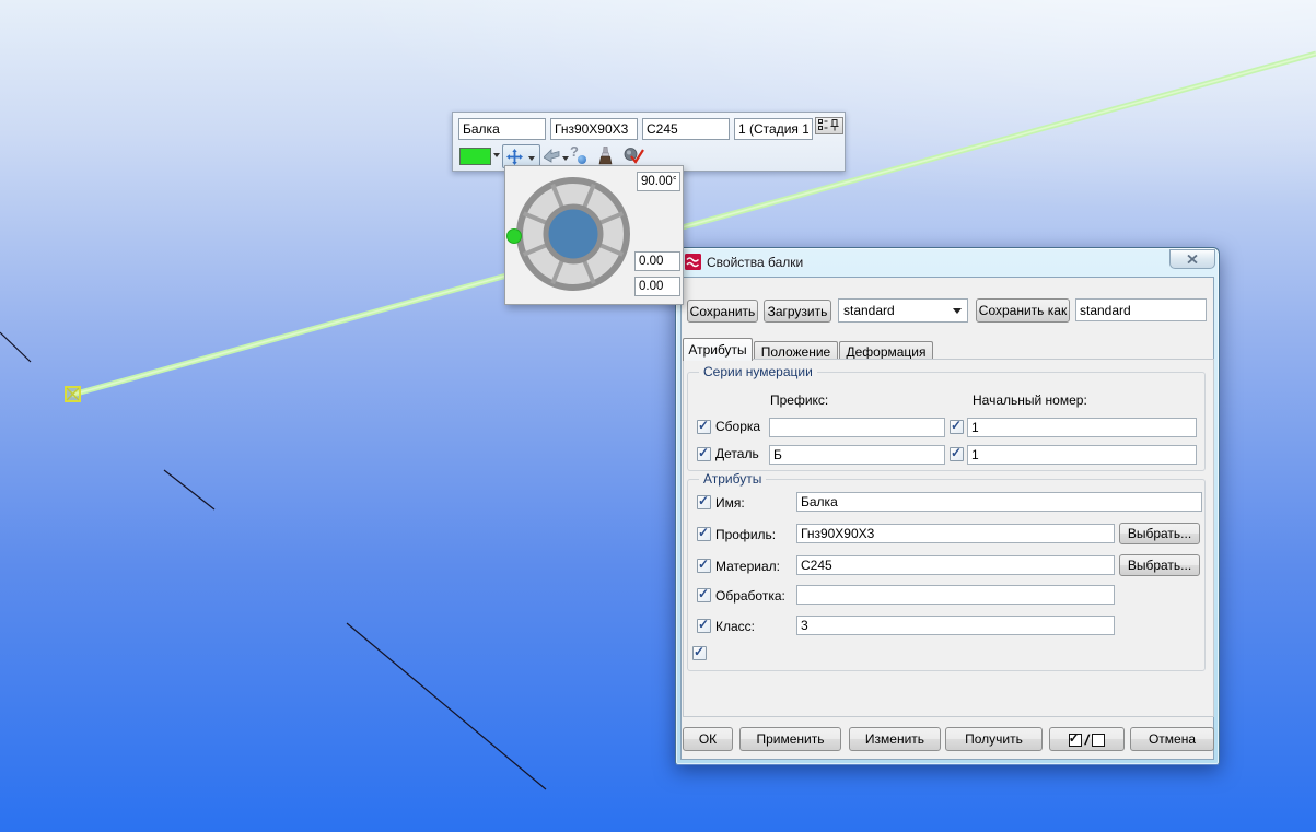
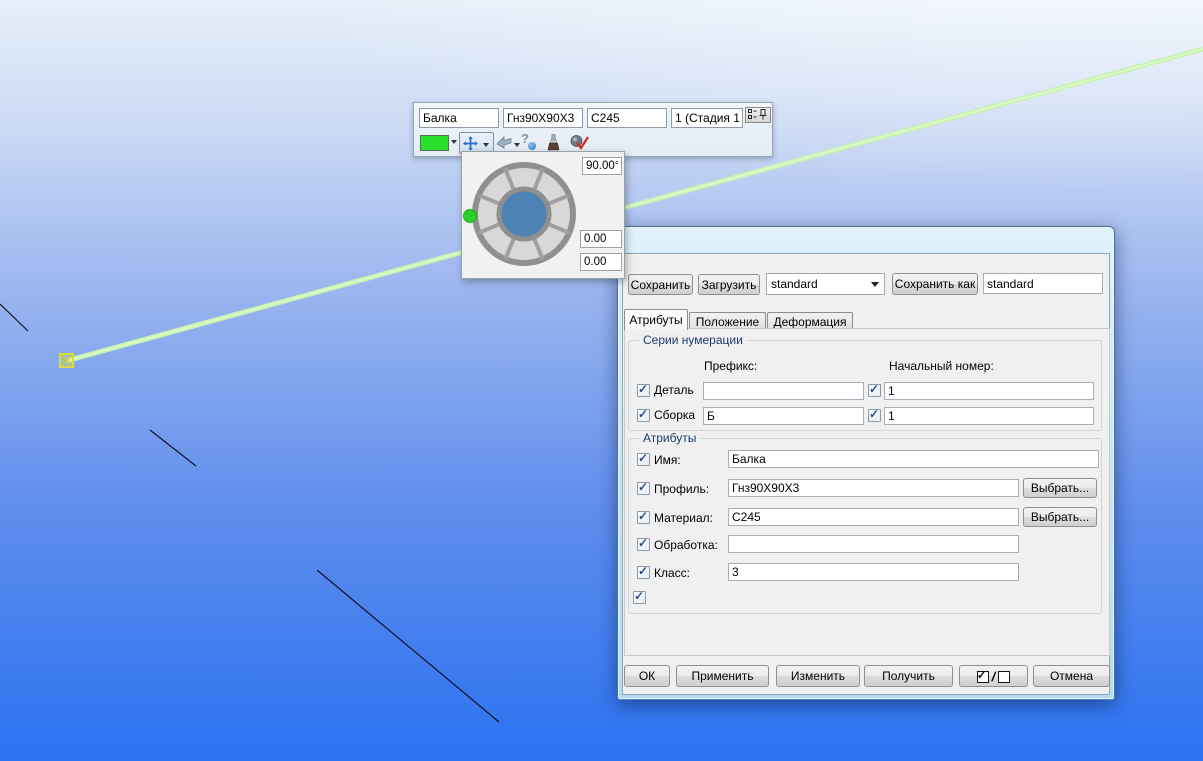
  Балка
  Гнз90X90X3
  C245
  1 (Стадия 1
  ?
  90.00°
  0.00
  0.00
- Свойства балки
  Сохранить
  Загрузить
  standard
  Сохранить как
  standard
  Атрибуты
  Положение
  Деформация
  Серии нумерации
  Префикс:
  Начальный номер:
- Сборка
+ Деталь
  1
- Деталь
+ Сборка
  Б
  1
  Атрибуты
  Имя:
  Балка
  Профиль:
  Гнз90X90X3
  Выбрать...
  Материал:
  C245
  Выбрать...
  Обработка:
  Класс:
  3
  ОК
  Применить
  Изменить
  Получить
  Отмена
